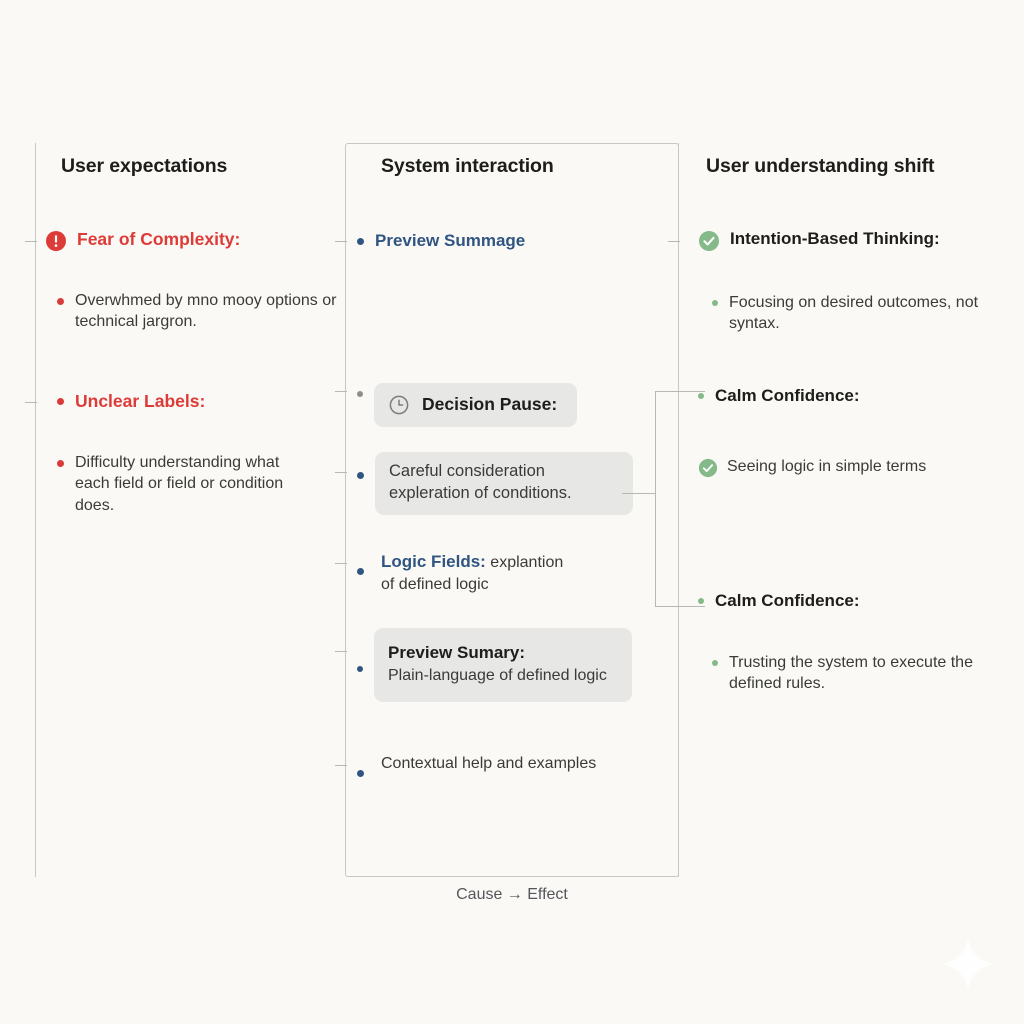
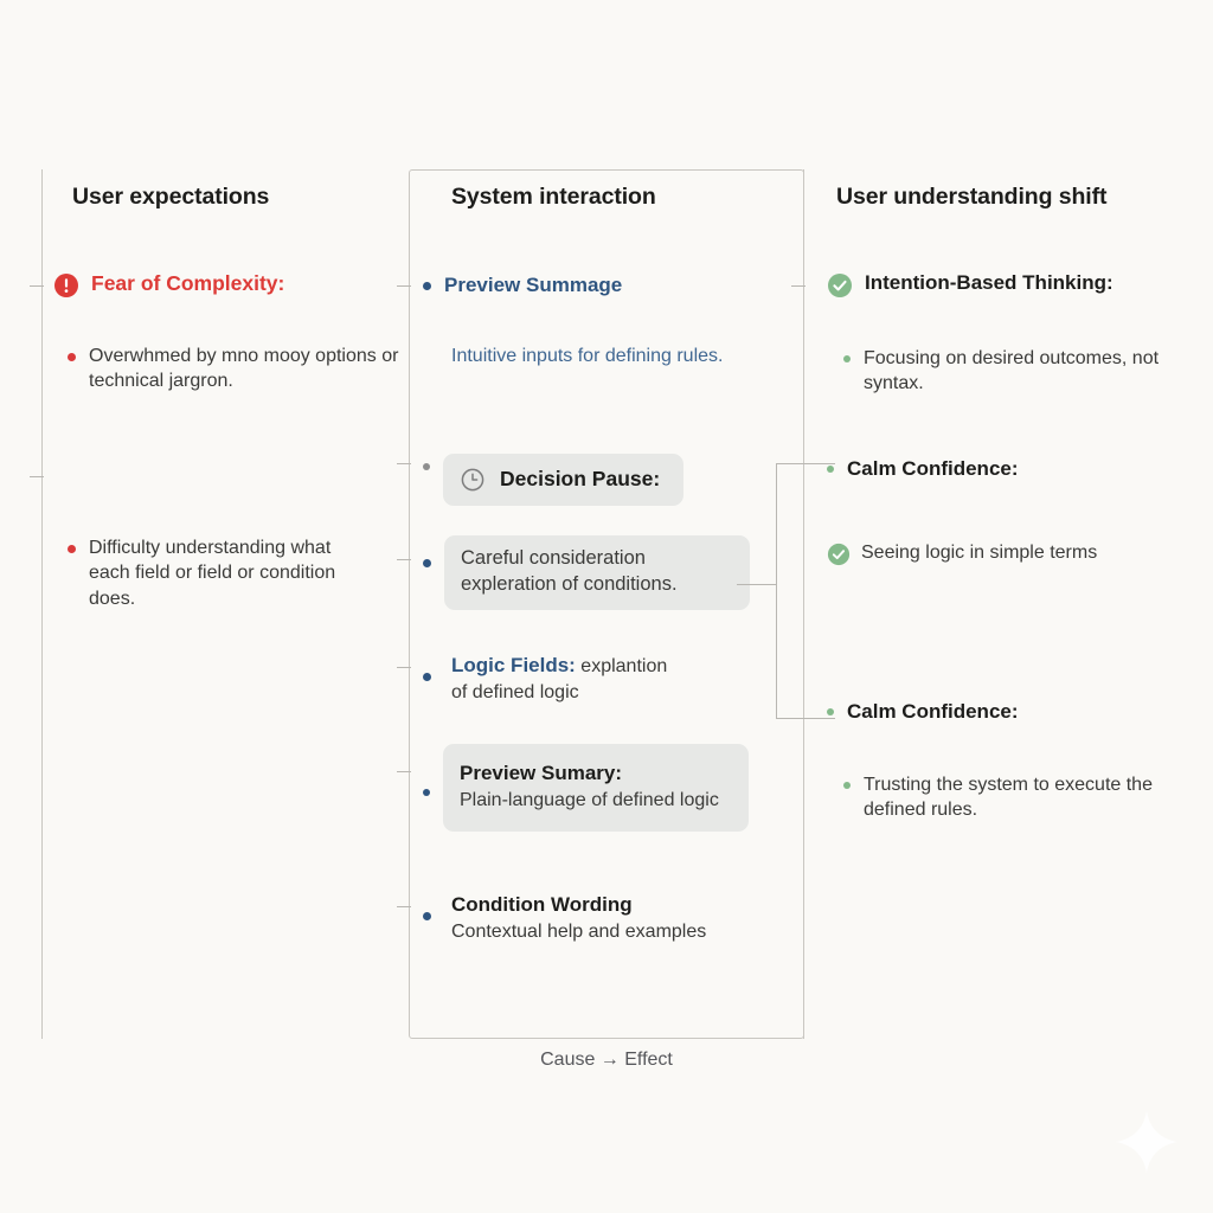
  User expectations
  System interaction
  User understanding shift
  Fear of Complexity:
  Overwhmed by mno mooy options or technical jargron.
- Unclear Labels:
  Difficulty understanding what each field or field or condition does.
  Preview Summage
+ Intuitive inputs for defining rules.
  Decision Pause:
  Careful consideration expleration of conditions.
  Logic Fields: explantion
  of defined logic
  Preview Sumary:
  Plain-language of defined logic
+ Condition Wording
  Contextual help and examples
  Intention-Based Thinking:
  Focusing on desired outcomes, not syntax.
  Calm Confidence:
  Seeing logic in simple terms
  Calm Confidence:
  Trusting the system to execute the defined rules.
  Cause → Effect
